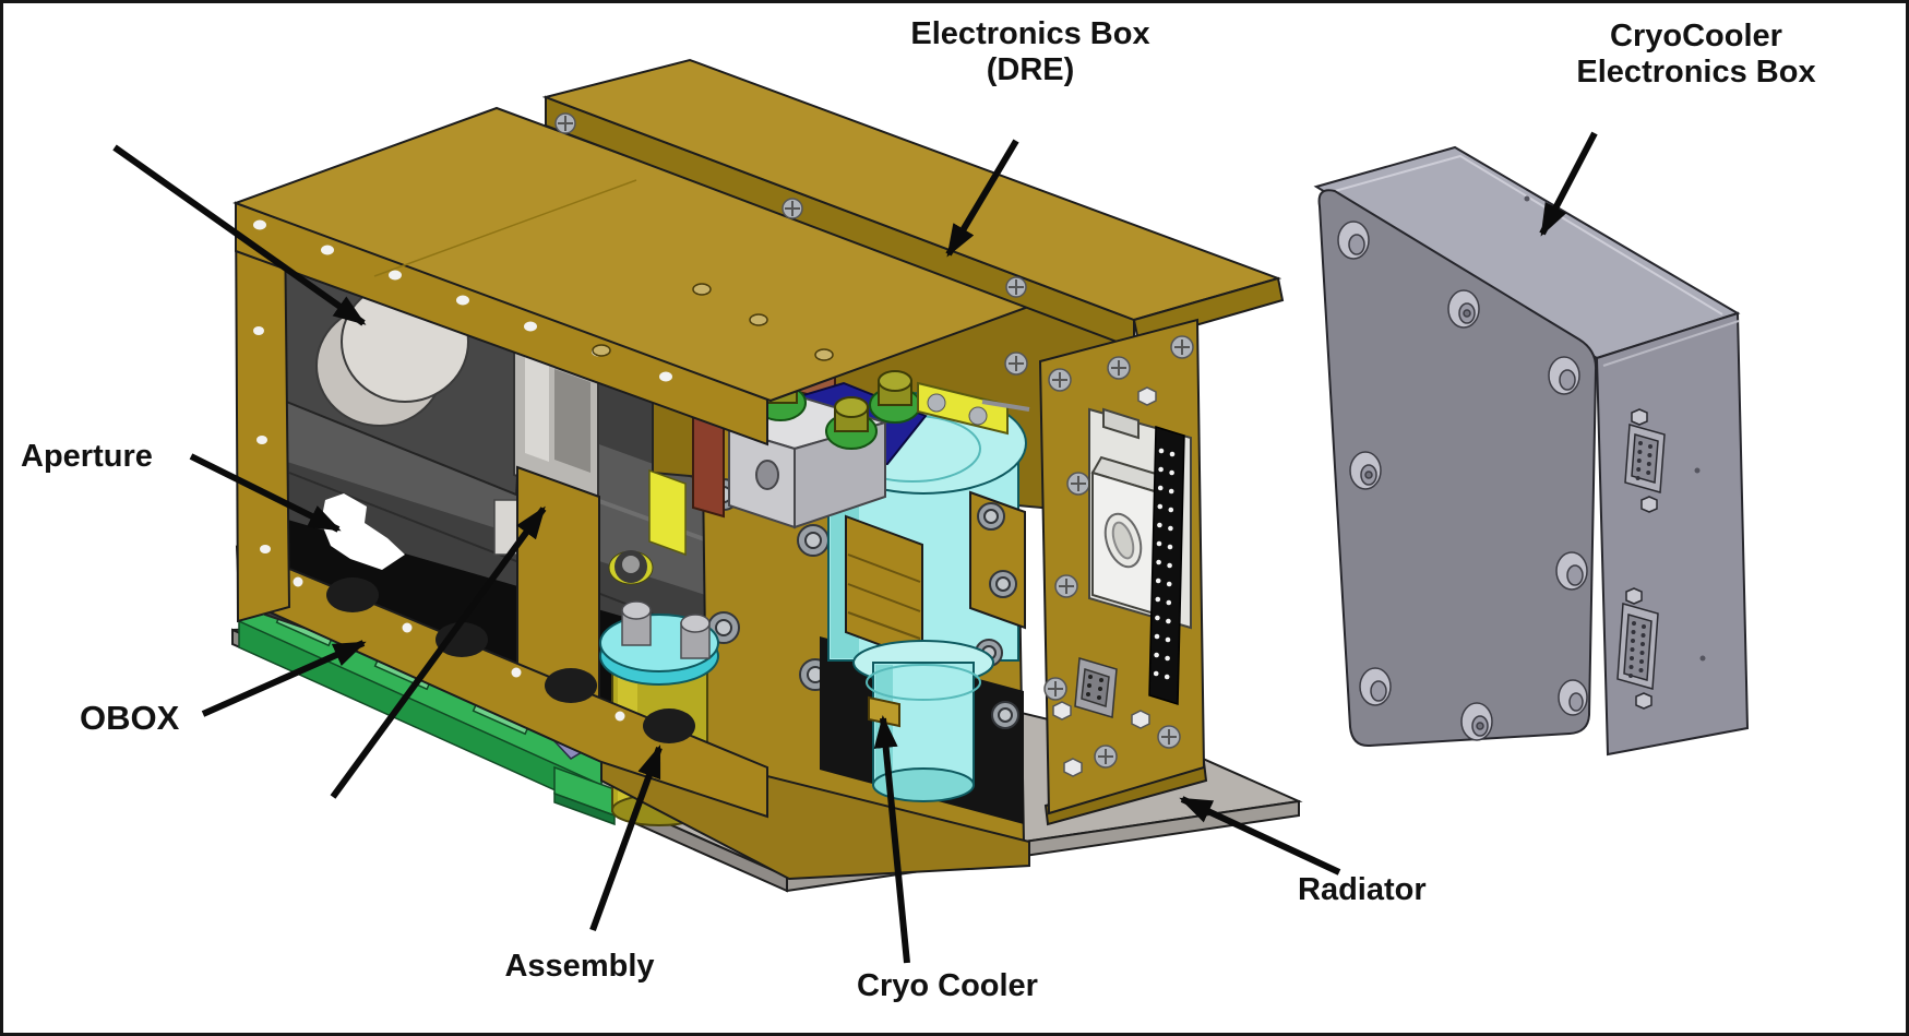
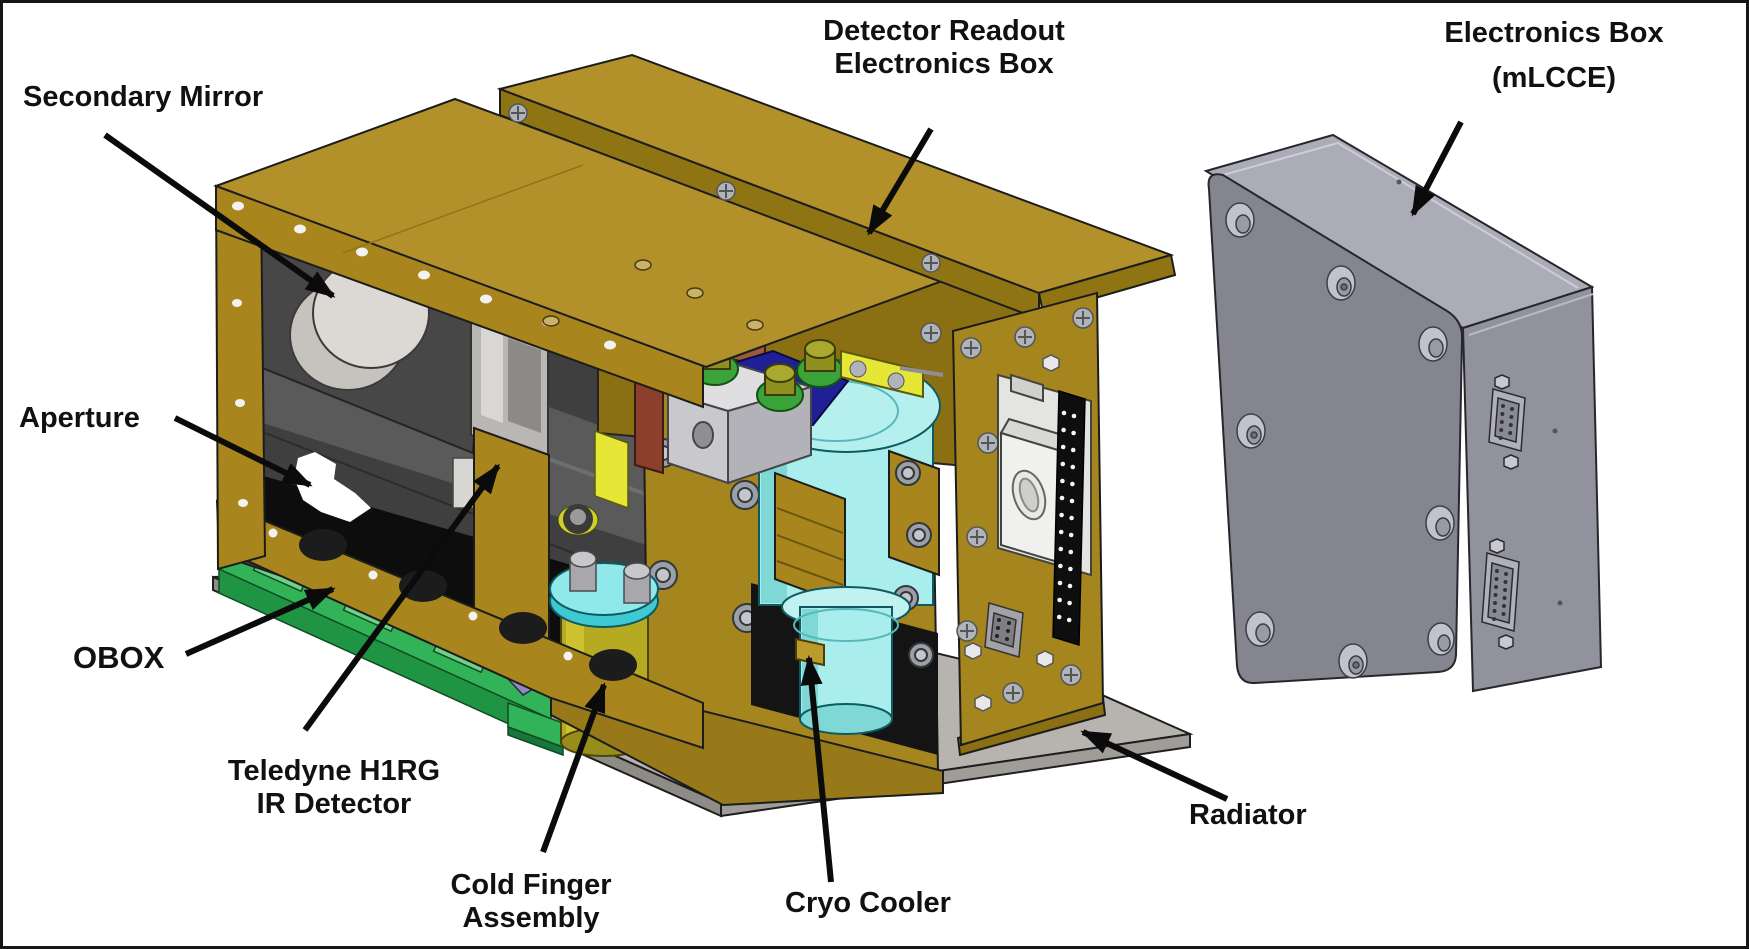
+ Secondary Mirror
+ Detector Readout
  Electronics Box
- (DRE)
- CryoCooler
  Electronics Box
+ (mLCCE)
  Aperture
  OBOX
+ Teledyne H1RG
+ IR Detector
+ Cold Finger
  Assembly
  Cryo Cooler
  Radiator
